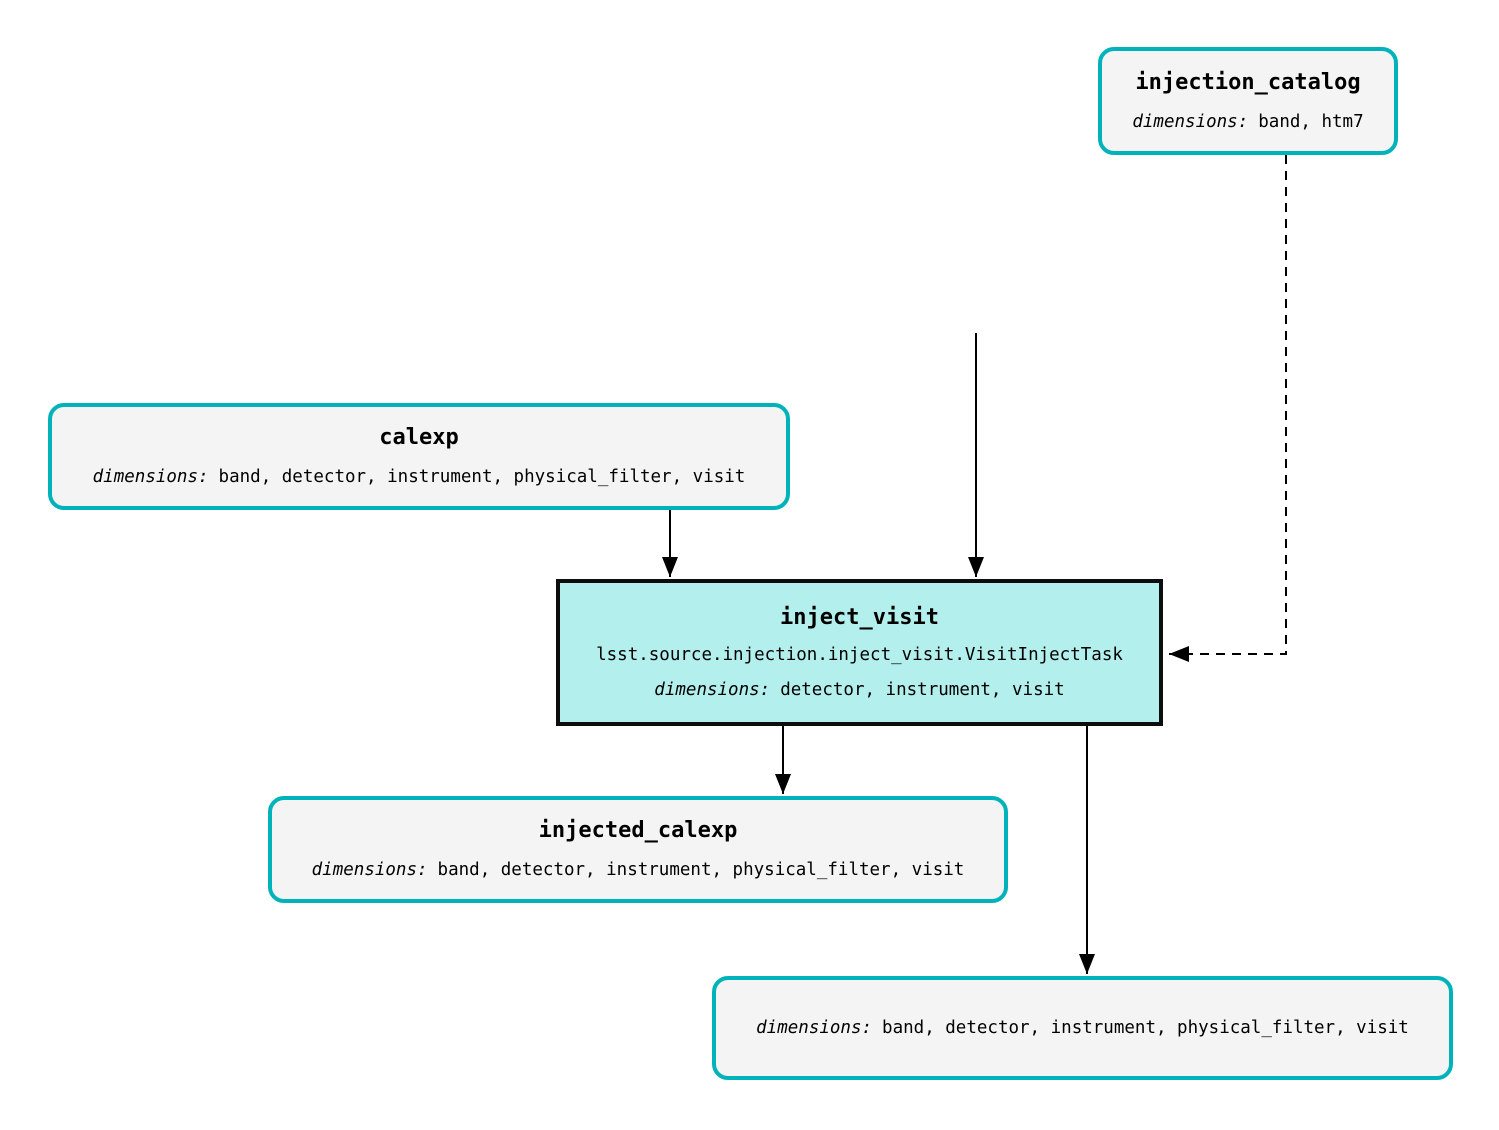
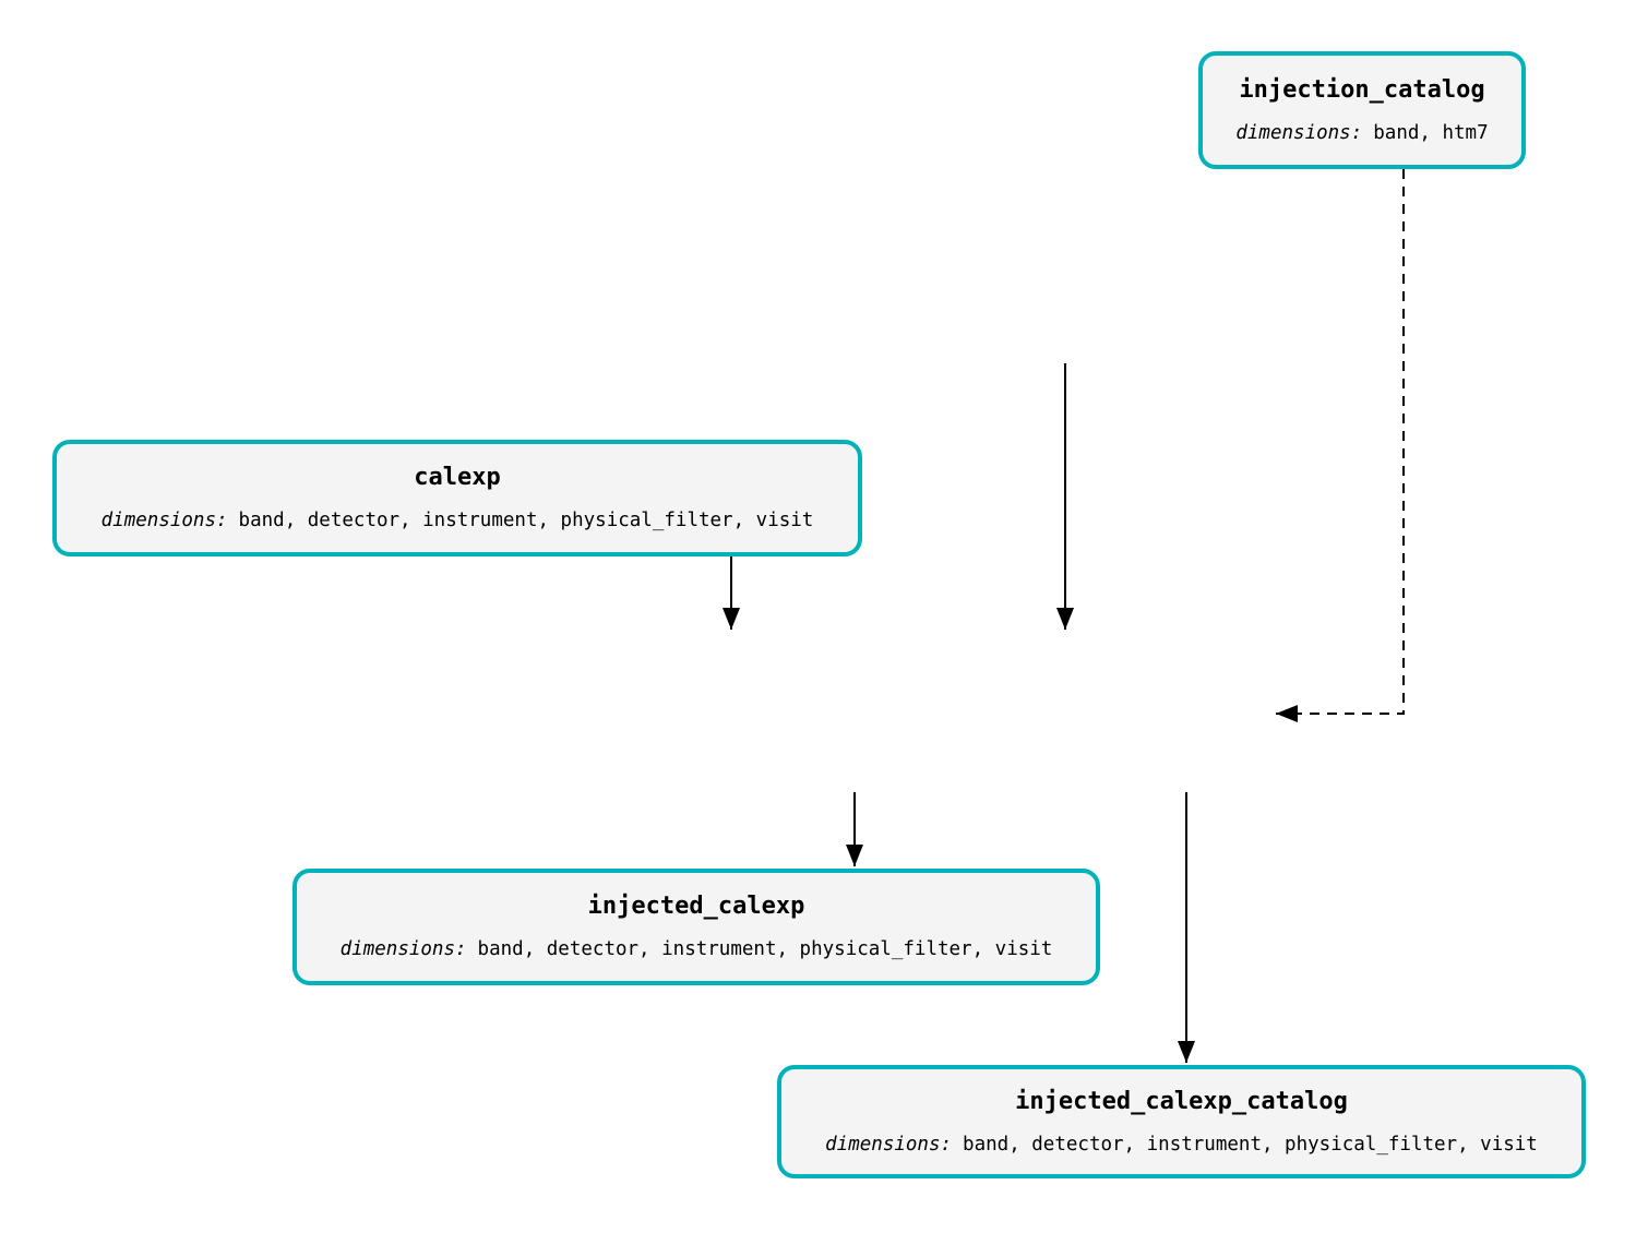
  injection_catalog
  dimensions: band, htm7
  calexp
  dimensions: band, detector, instrument, physical_filter, visit
- inject_visit
- lsst.source.injection.inject_visit.VisitInjectTask
- dimensions: detector, instrument, visit
  injected_calexp
  dimensions: band, detector, instrument, physical_filter, visit
+ injected_calexp_catalog
  dimensions: band, detector, instrument, physical_filter, visit
